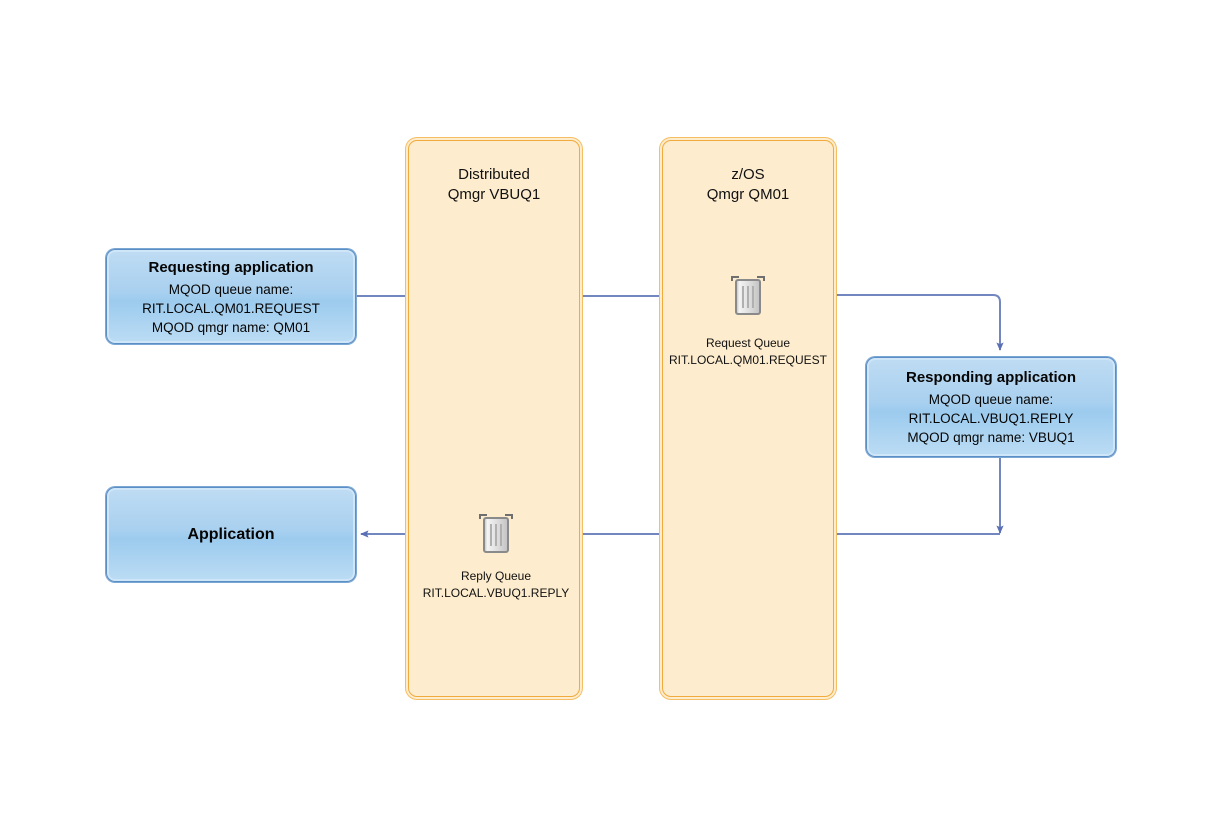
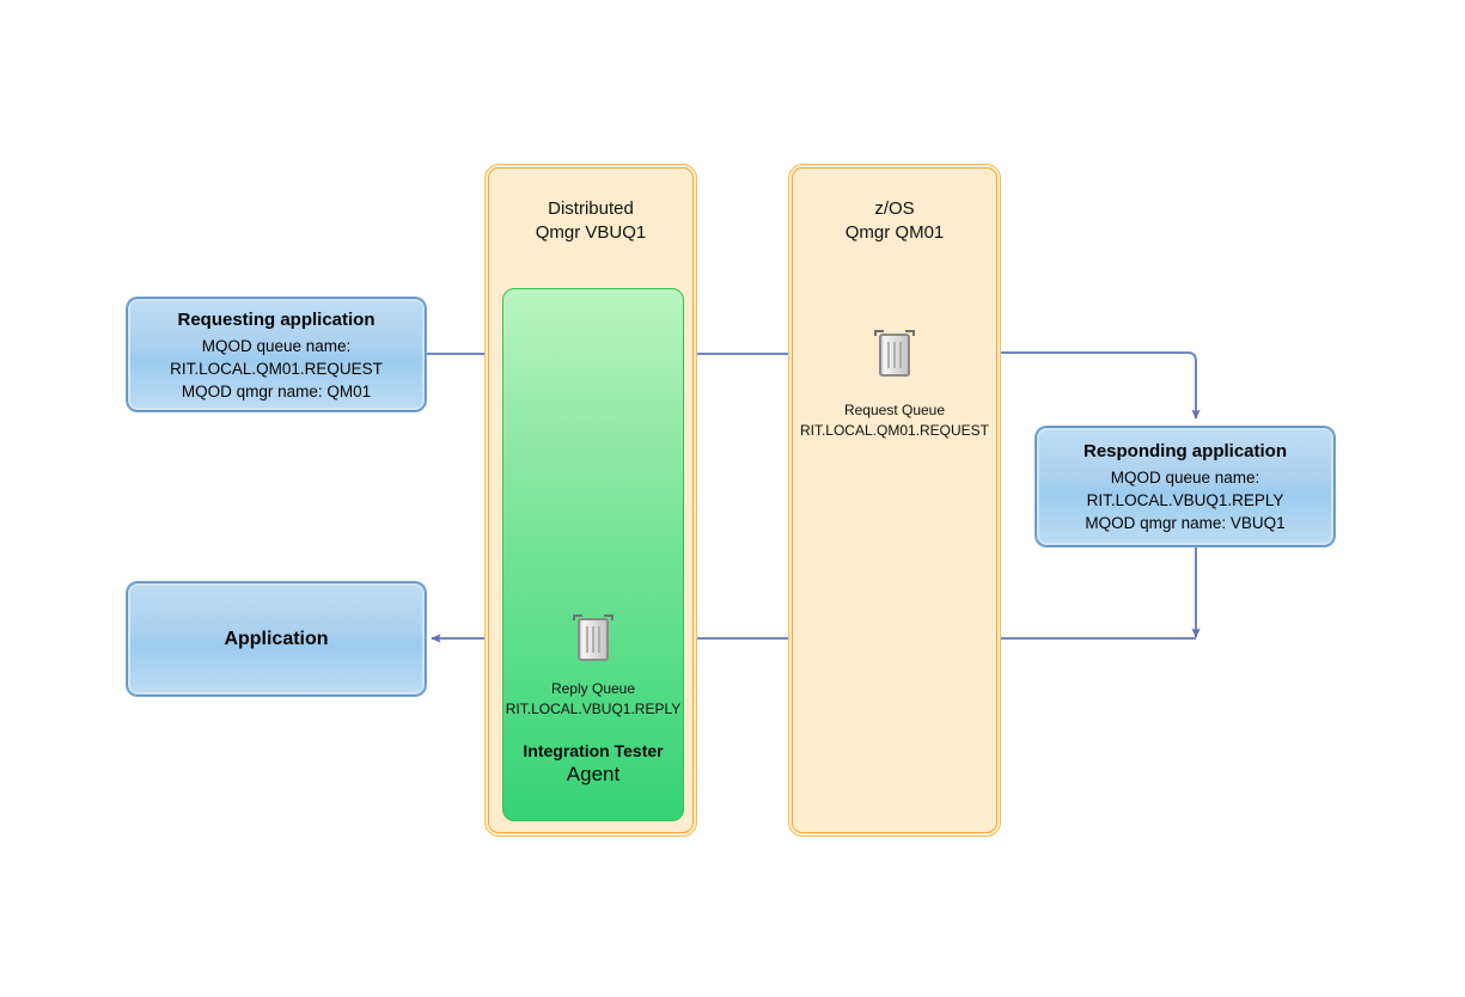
  Distributed
  Qmgr VBUQ1
+ Integration Tester
+ Agent
  Reply Queue
  RIT.LOCAL.VBUQ1.REPLY
  z/OS
  Qmgr QM01
  Request Queue
  RIT.LOCAL.QM01.REQUEST
  Requesting application
  MQOD queue name:
  RIT.LOCAL.QM01.REQUEST
  MQOD qmgr name: QM01
  Responding application
  MQOD queue name:
  RIT.LOCAL.VBUQ1.REPLY
  MQOD qmgr name: VBUQ1
  Application
